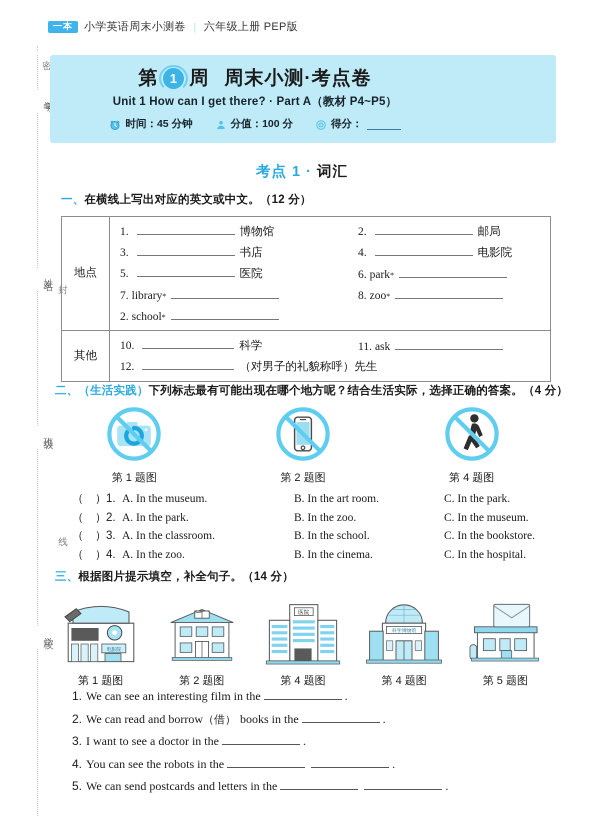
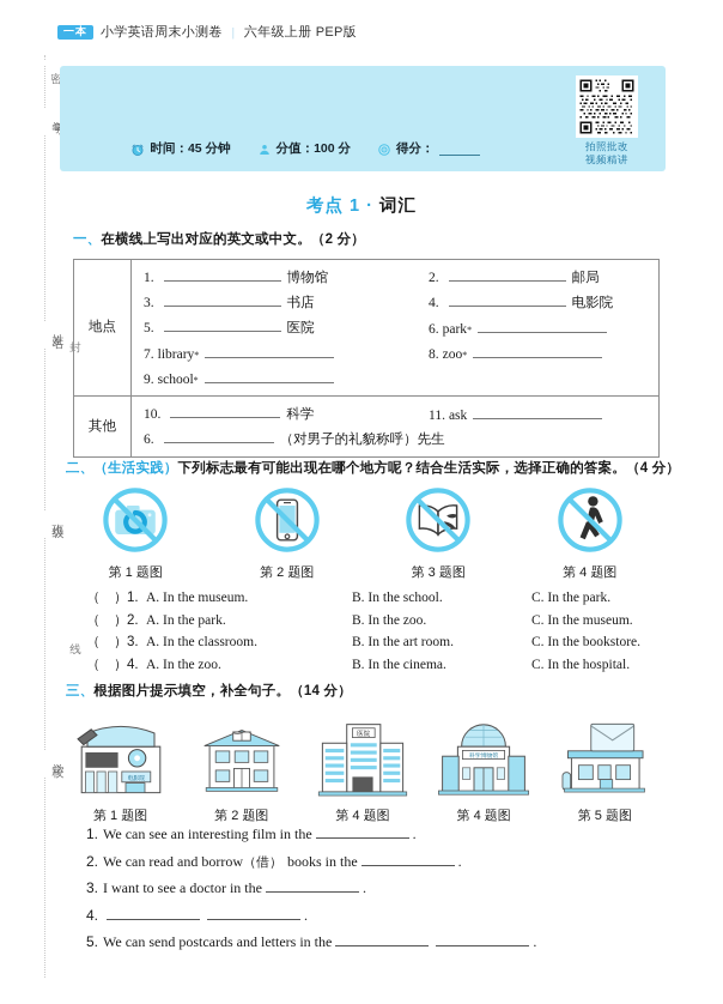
  一本
  小学英语周末小测卷
  |
  六年级上册 PEP版
- 第
- 1
- 周
- 周末小测·考点卷
- Unit 1 How can I get there? · Part A（教材 P4~P5）
  时间：45 分钟
  分值：100 分
  得分：
+ 拍照批改
+ 视频精讲
  考点 1 · 词汇
- 一、在横线上写出对应的英文或中文。（12 分）
+ 一、在横线上写出对应的英文或中文。（2 分）
- 地点	1. 博物馆 2. 邮局 3. 书店 4. 电影院 5. 医院 6. park * 7. library * 8. zoo * 2. school *
+ 地点	1. 博物馆 2. 邮局 3. 书店 4. 电影院 5. 医院 6. park * 7. library * 8. zoo * 9. school *
- 其他	10. 科学 11. ask 12. （对男子的礼貌称呼）先生
+ 其他	10. 科学 11. ask 6. （对男子的礼貌称呼）先生
  二、（生活实践）下列标志最有可能出现在哪个地方呢？结合生活实际，选择正确的答案。（4 分）
  第 1 题图
  第 2 题图
+ 第 3 题图
  第 4 题图
  （ ）
  1.
  A. In the museum.
- B. In the art room.
+ B. In the school.
  C. In the park.
  （ ）
  2.
  A. In the park.
  B. In the zoo.
  C. In the museum.
  （ ）
  3.
  A. In the classroom.
- B. In the school.
+ B. In the art room.
  C. In the bookstore.
  （ ）
  4.
  A. In the zoo.
  B. In the cinema.
  C. In the hospital.
  三、根据图片提示填空，补全句子。（14 分）
  第 1 题图
  第 2 题图
  第 4 题图
  第 4 题图
  第 5 题图
  1.
  We can see an interesting film in the
  .
  2.
  We can read and borrow
  （借）
  books in the
  .
  3.
  I want to see a doctor in the
  .
  4.
- You can see the robots in the
  .
  5.
  We can send postcards and letters in the
  .
